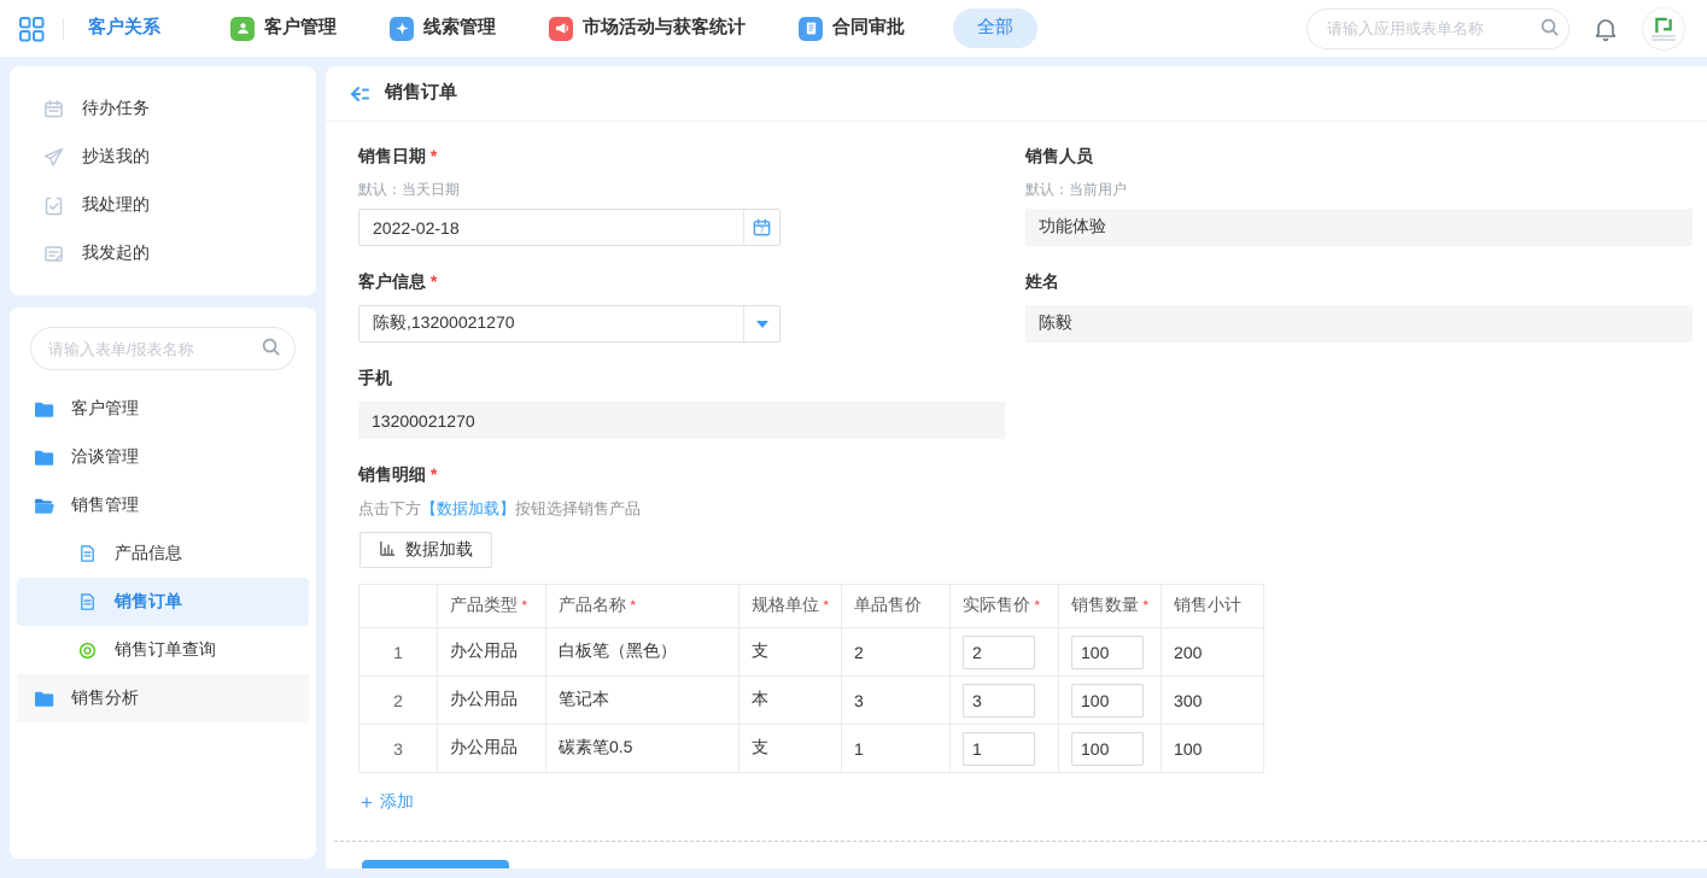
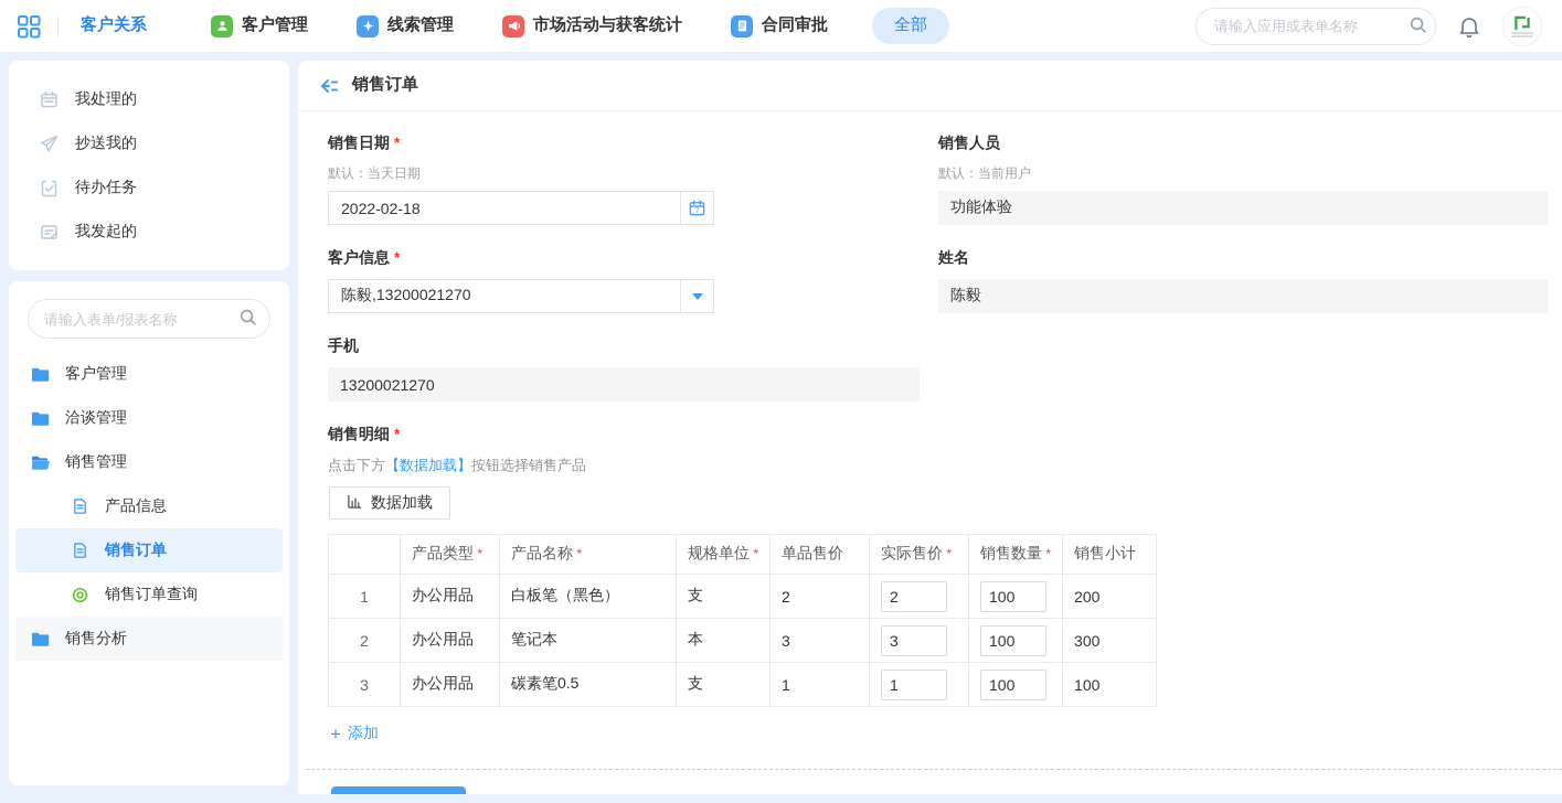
  客户关系
  客户管理
  线索管理
  市场活动与获客统计
  合同审批
  全部
  请输入应用或表单名称
- 待办任务
+ 我处理的
  抄送我的
- 我处理的
+ 待办任务
  我发起的
  请输入表单/报表名称
  客户管理
  洽谈管理
  销售管理
  产品信息
  销售订单
  销售订单查询
  销售分析
  销售订单
  销售日期
  默认：当天日期
  2022-02-18
  销售人员
  默认：当前用户
  功能体验
  客户信息
  陈毅,13200021270
  姓名
  陈毅
  手机
  13200021270
  销售明细
  点击下方【数据加载】按钮选择销售产品
  数据加载
  	产品类型 *	产品名称 *	规格单位 *	单品售价	实际售价 *	销售数量 *	销售小计
  1	办公用品	白板笔（黑色）	支	2	2	100	200
  2	办公用品	笔记本	本	3	3	100	300
  3	办公用品	碳素笔0.5	支	1	1	100	100
  +
  添加
